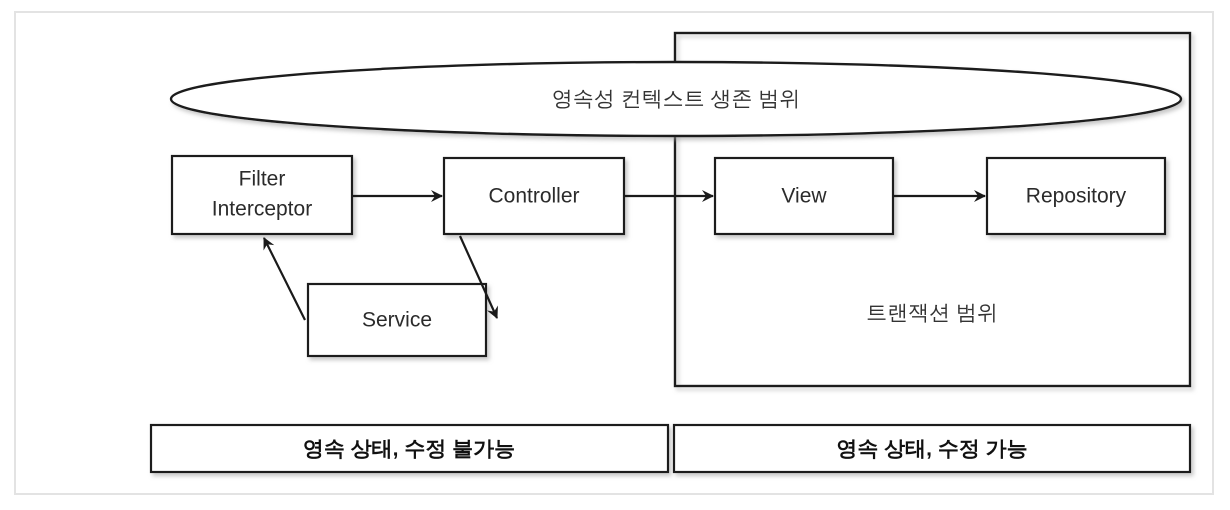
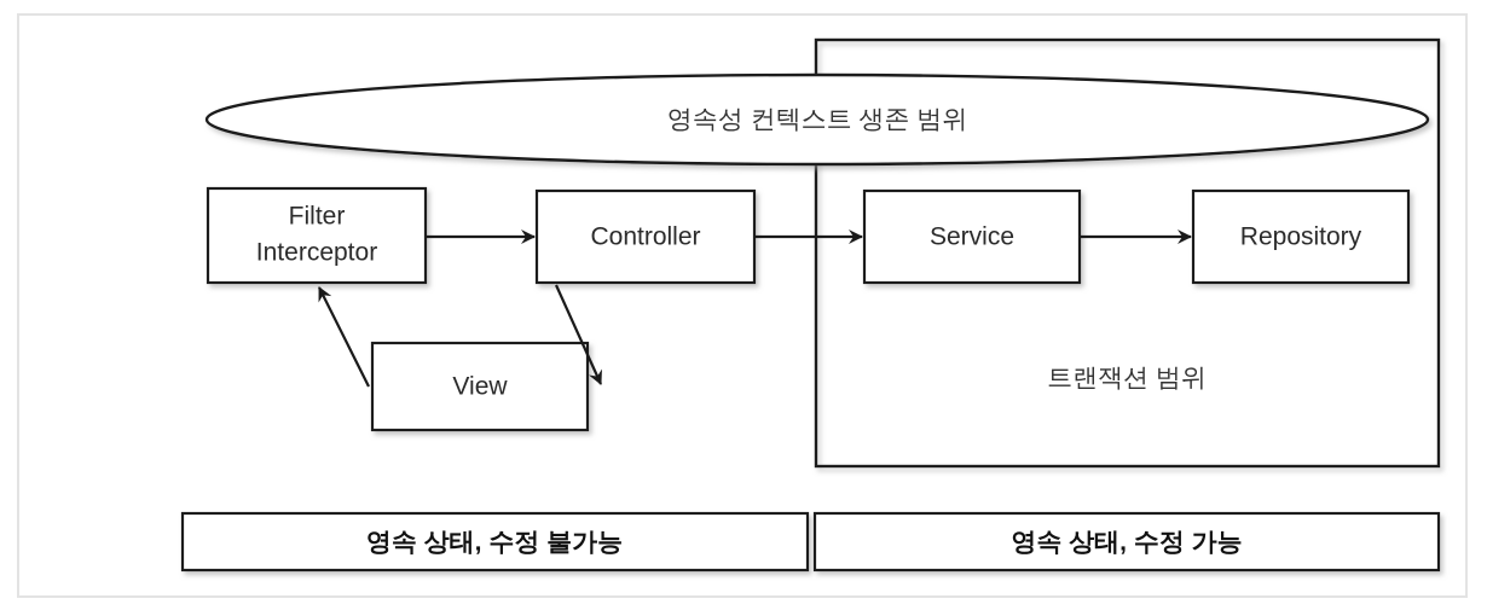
  트랜잭션 범위
  영속성 컨텍스트 생존 범위
  Filter
  Interceptor
  Controller
- View
+ Service
  Repository
- Service
+ View
  영속 상태, 수정 불가능
  영속 상태, 수정 가능
